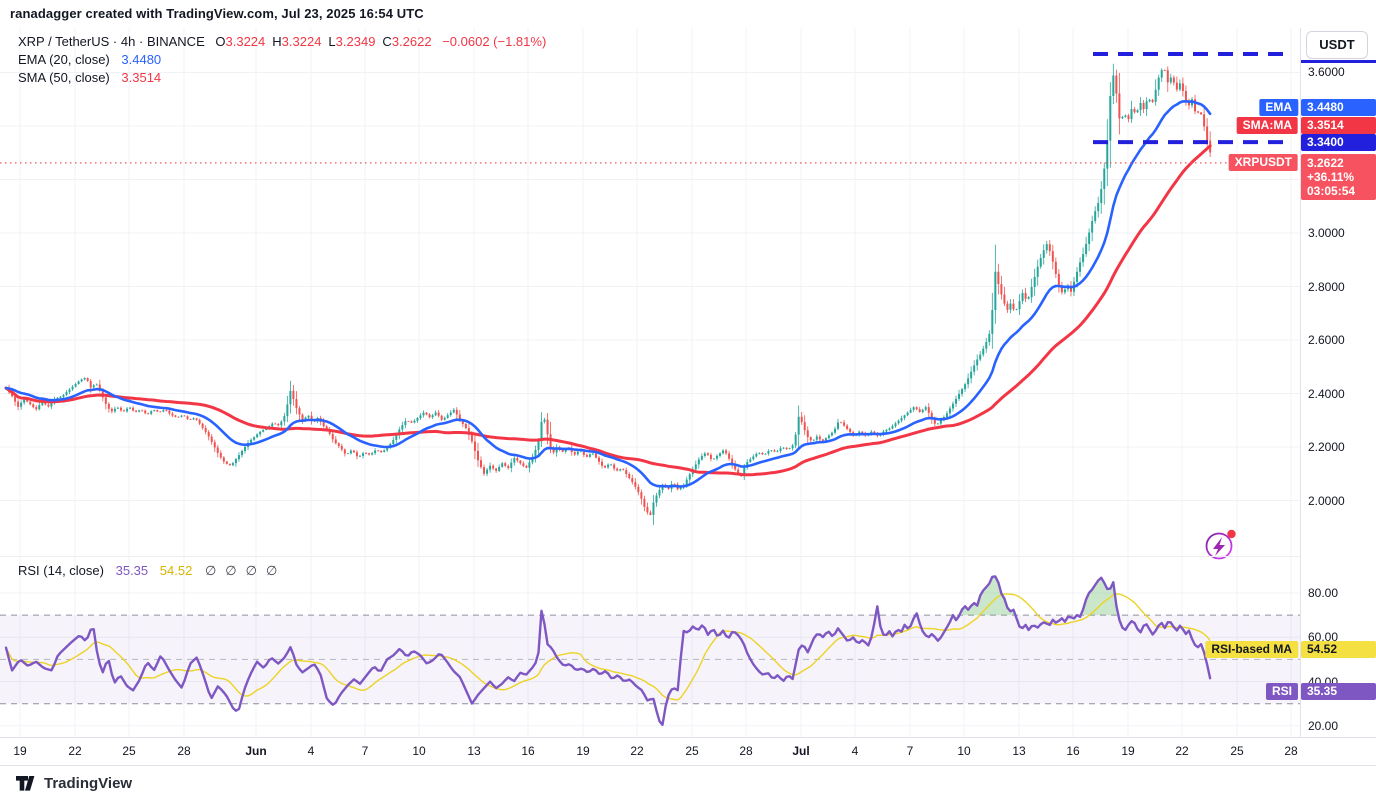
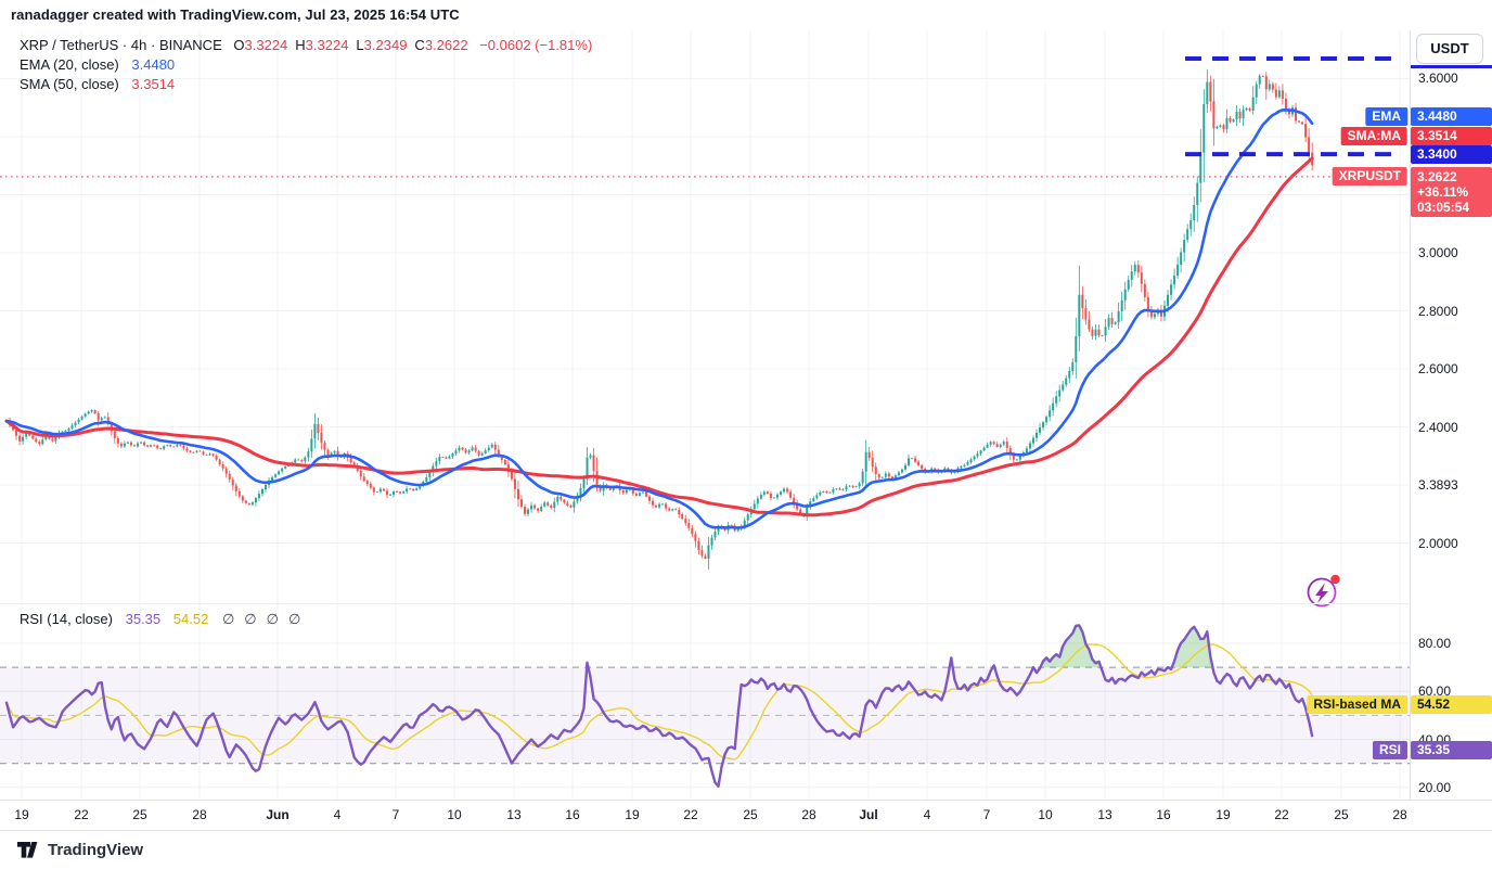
  ranadagger created with TradingView.com, Jul 23, 2025 16:54 UTC
  XRP / TetherUS · 4h · BINANCE O3.3224 H3.3224 L3.2349 C3.2622 −0.0602 (−1.81%)
  EMA (20, close) 3.4480
  SMA (50, close) 3.3514
  RSI (14, close) 35.35 54.52 ∅ ∅ ∅ ∅
  USDT
  3.6000
  3.0000
  2.8000
  2.6000
  2.4000
- 2.2000
+ 3.3893
  2.0000
  80.00
  60.00
  40.00
  20.00
  19
  22
  25
  28
  Jun
  4
  7
  10
  13
  16
  19
  22
  25
  28
  Jul
  4
  7
  10
  13
  16
  19
  22
  25
  28
  EMA
  3.4480
  SMA:MA
  3.3514
  3.3400
  XRPUSDT
  3.2622
  +36.11%
  03:05:54
  RSI-based MA
  54.52
  RSI
  35.35
  TradingView
